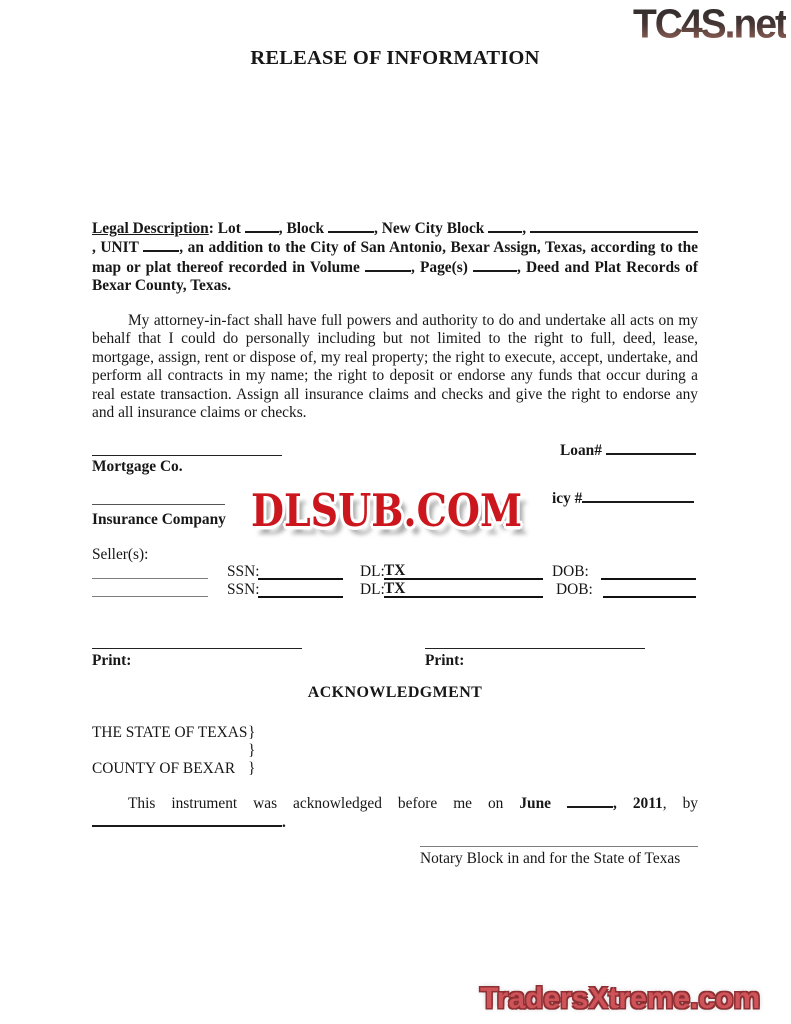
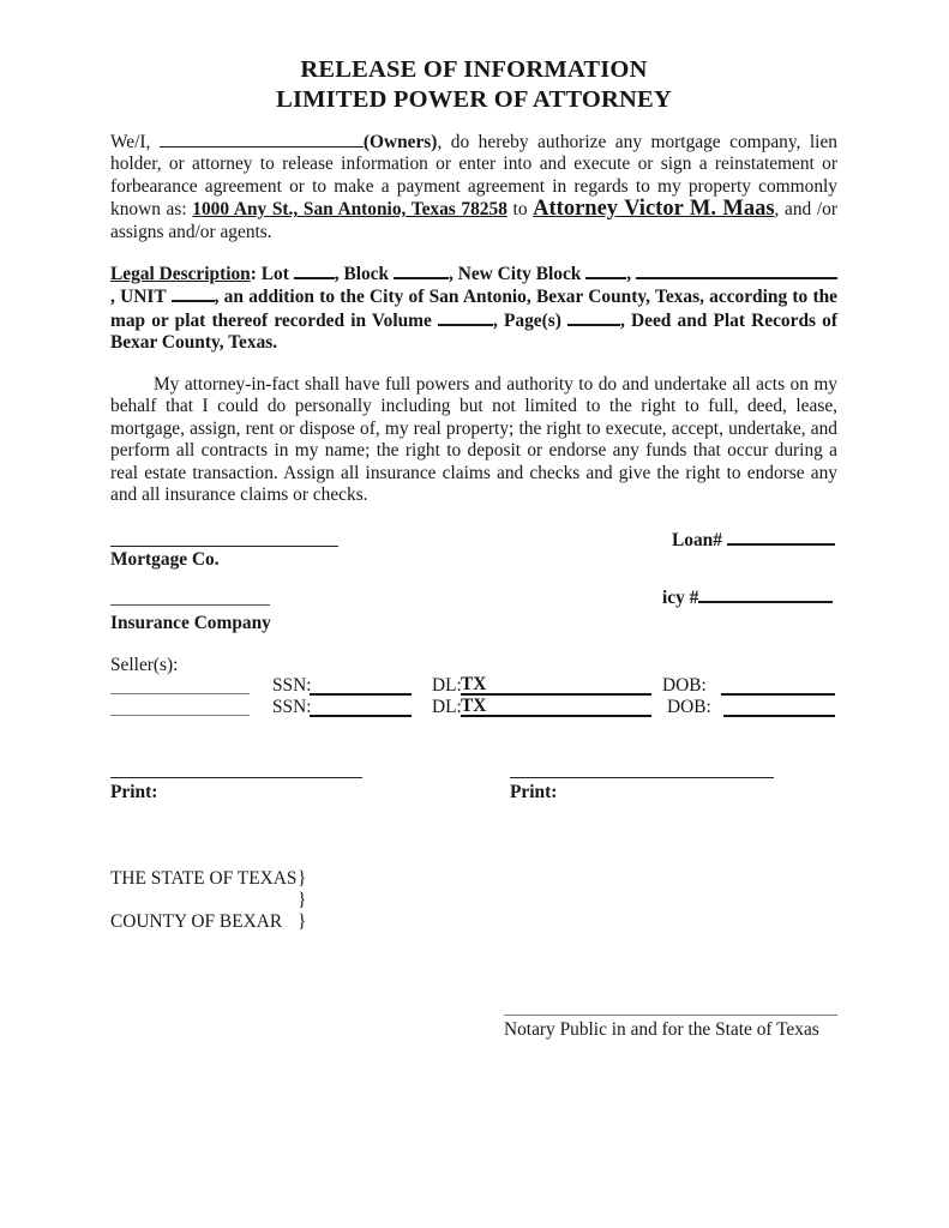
- TC4S.net
  RELEASE OF INFORMATION
+ LIMITED POWER OF ATTORNEY
+ We/I, (Owners), do hereby authorize any mortgage company, lien holder, or attorney to release information or enter into and execute or sign a reinstatement or forbearance agreement or to make a payment agreement in regards to my property commonly known as: 1000 Any St., San Antonio, Texas 78258 to Attorney Victor M. Maas, and /or assigns and/or agents.
- Legal Description: Lot , Block , New City Block , , UNIT , an addition to the City of San Antonio, Bexar Assign, Texas, according to the map or plat thereof recorded in Volume , Page(s) , Deed and Plat Records of Bexar County, Texas.
+ Legal Description: Lot , Block , New City Block , , UNIT , an addition to the City of San Antonio, Bexar County, Texas, according to the map or plat thereof recorded in Volume , Page(s) , Deed and Plat Records of Bexar County, Texas.
  My attorney-in-fact shall have full powers and authority to do and undertake all acts on my behalf that I could do personally including but not limited to the right to full, deed, lease, mortgage, assign, rent or dispose of, my real property; the right to execute, accept, undertake, and perform all contracts in my name; the right to deposit or endorse any funds that occur during a real estate transaction. Assign all insurance claims and checks and give the right to endorse any and all insurance claims or checks.
  Loan#
  Mortgage Co.
  icy #
  Insurance Company
- DLSUB.COM
  Seller(s):
  SSN:
  DL:
  TX
  DOB:
  SSN:
  DL:
  TX
  DOB:
  Print:
  Print:
- ACKNOWLEDGMENT
  THE STATE OF TEXAS
  }
  }
  COUNTY OF BEXAR
  }
- This instrument was acknowledged before me on June , 2011, by .
- Notary Block in and for the State of Texas
+ Notary Public in and for the State of Texas
- TradersXtreme.com
